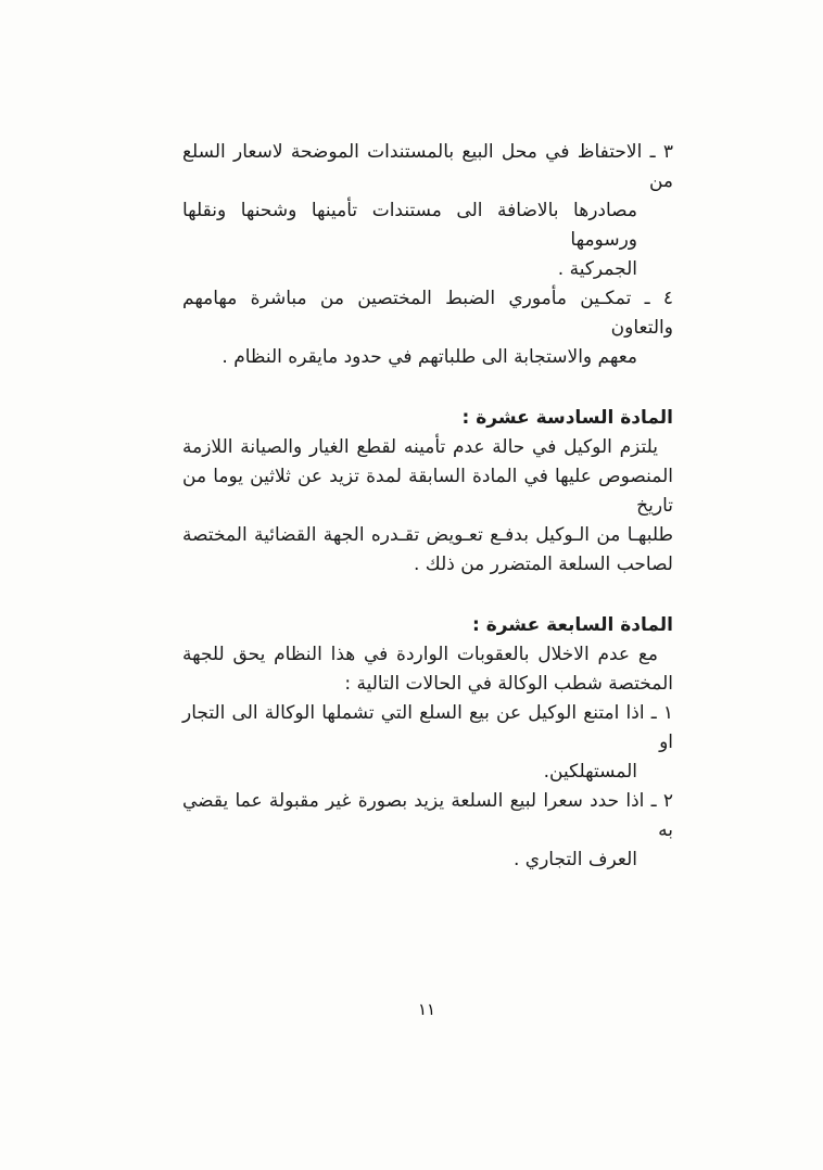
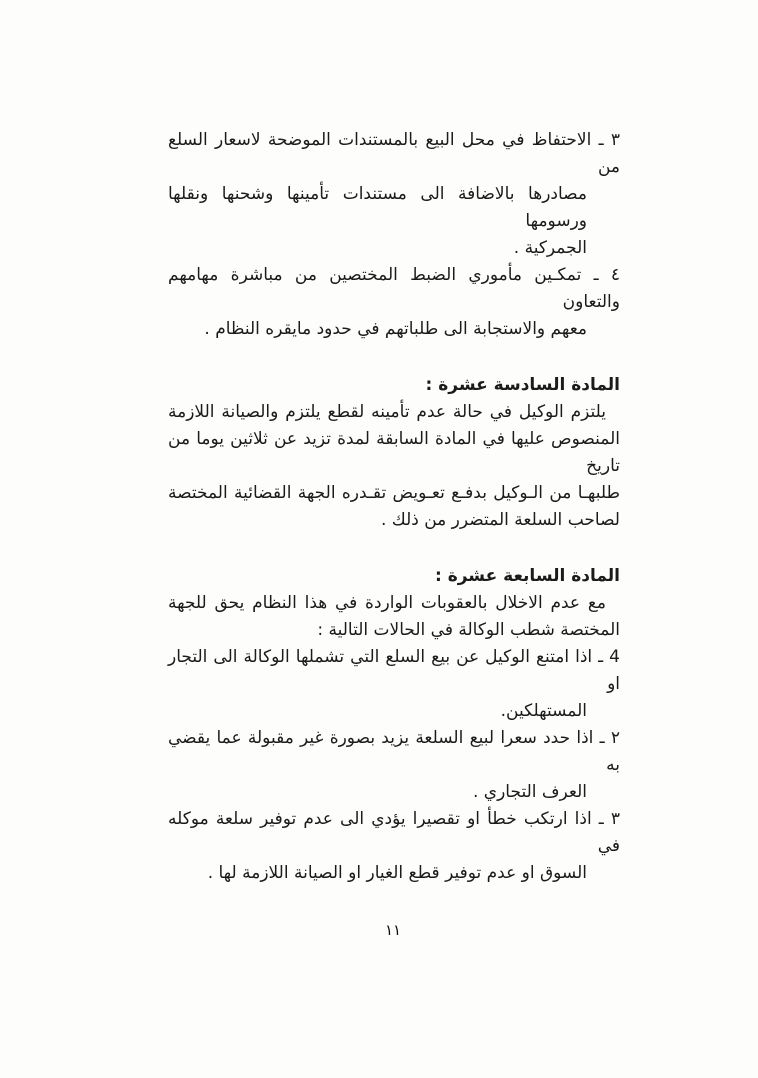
  ٣ ـ الاحتفاظ في محل البيع بالمستندات الموضحة لاسعار السلع من
  مصادرها بالاضافة الى مستندات تأمينها وشحنها ونقلها ورسومها
  الجمركية .
  ٤ ـ تمكـين مأموري الضبط المختصين من مباشرة مهامهم والتعاون
  معهم والاستجابة الى طلباتهم في حدود مايقره النظام .
  المادة السادسة عشرة :
- يلتزم الوكيل في حالة عدم تأمينه لقطع الغيار والصيانة اللازمة
+ يلتزم الوكيل في حالة عدم تأمينه لقطع يلتزم والصيانة اللازمة
  المنصوص عليها في المادة السابقة لمدة تزيد عن ثلاثين يوما من تاريخ
  طلبهـا من الـوكيل بدفـع تعـويض تقـدره الجهة القضائية المختصة
  لصاحب السلعة المتضرر من ذلك .
  المادة السابعة عشرة :
  مع عدم الاخلال بالعقوبات الواردة في هذا النظام يحق للجهة
  المختصة شطب الوكالة في الحالات التالية :
- ١ ـ اذا امتنع الوكيل عن بيع السلع التي تشملها الوكالة الى التجار او
+ 4 ـ اذا امتنع الوكيل عن بيع السلع التي تشملها الوكالة الى التجار او
  المستهلكين.
  ٢ ـ اذا حدد سعرا لبيع السلعة يزيد بصورة غير مقبولة عما يقضي به
  العرف التجاري .
+ ٣ ـ اذا ارتكب خطأ او تقصيرا يؤدي الى عدم توفير سلعة موكله في
+ السوق او عدم توفير قطع الغيار او الصيانة اللازمة لها .
  ١١
